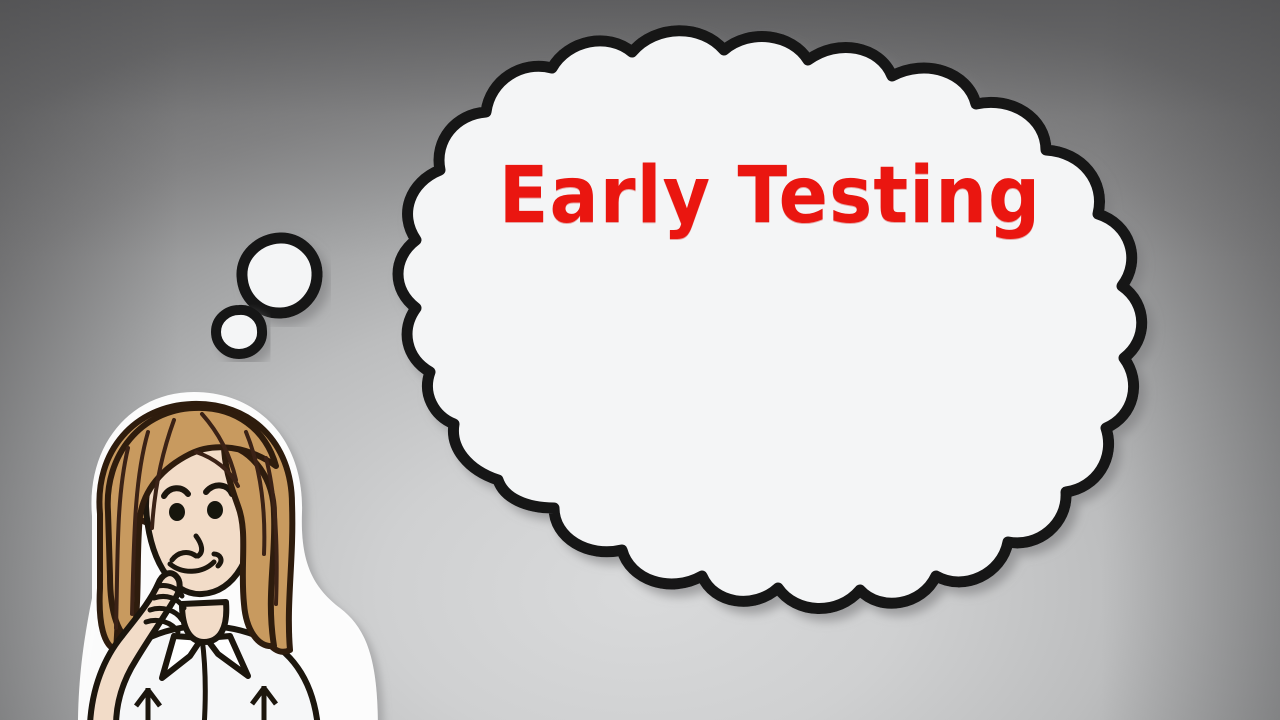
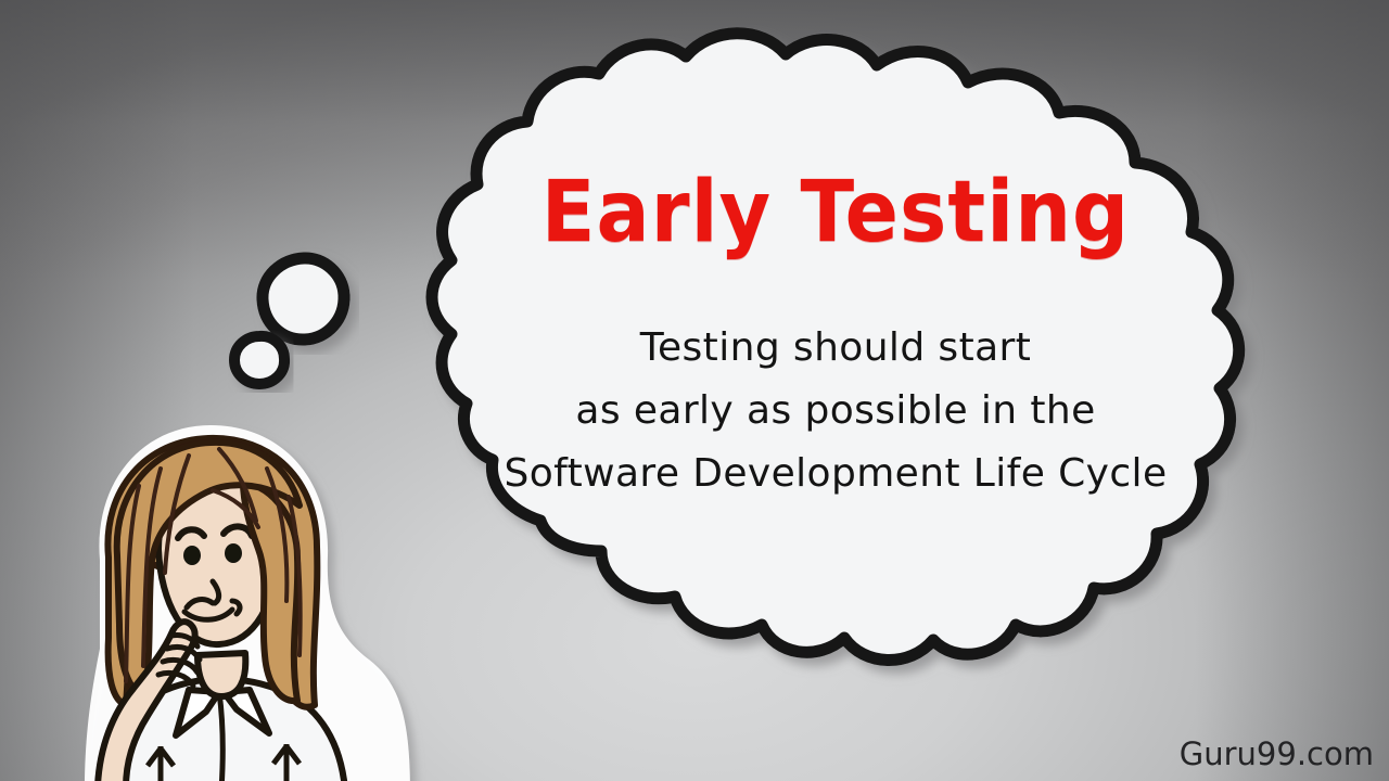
  Early Testing
+ Testing should start
+ as early as possible in the
+ Software Development Life Cycle
+ Guru99.com
